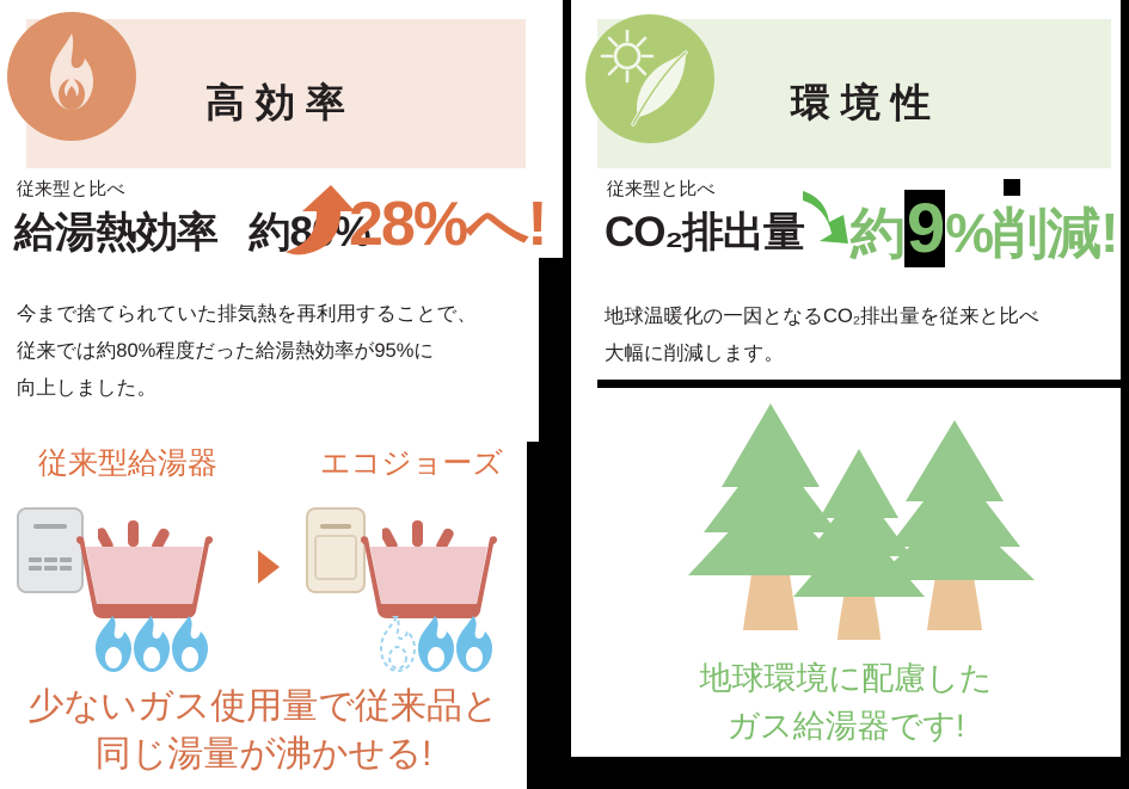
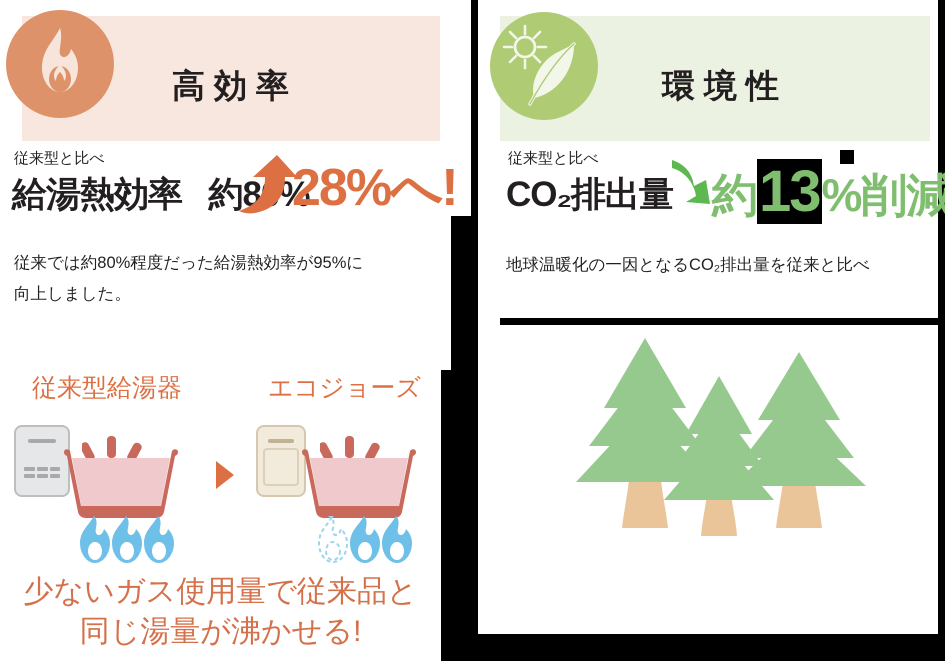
  高効率
  従来型と比べ
  給湯熱効率 約8%
  28%へ!
- 今まで捨てられていた排気熱を再利用することで、
  従来では約80%程度だった給湯熱効率が95%に
  向上しました。
  従来型給湯器
  エコジョーズ
  少ないガス使用量で従来品と
  同じ湯量が沸かせる!
  環境性
  従来型と比べ
  CO₂排出量
- 約9%削減!
+ 約13%削減
  地球温暖化の一因となるCO₂排出量を従来と比べ
- 大幅に削減します。
- 地球環境に配慮した
- ガス給湯器です!
